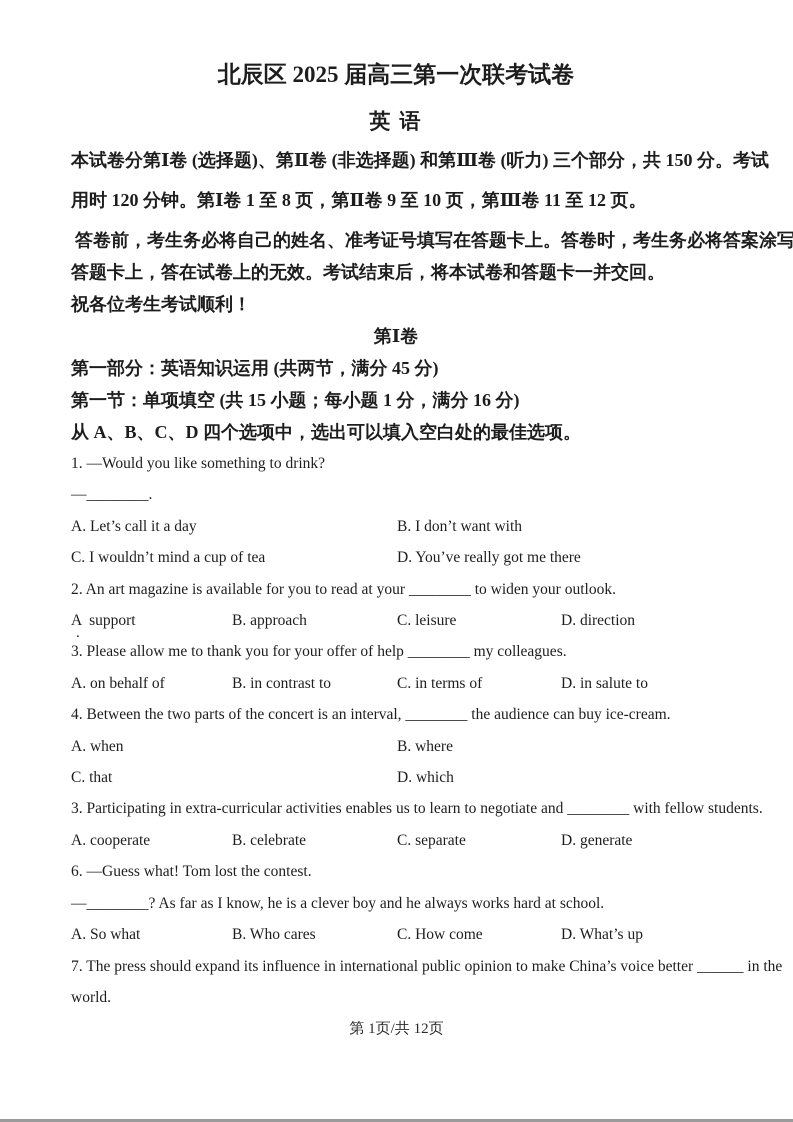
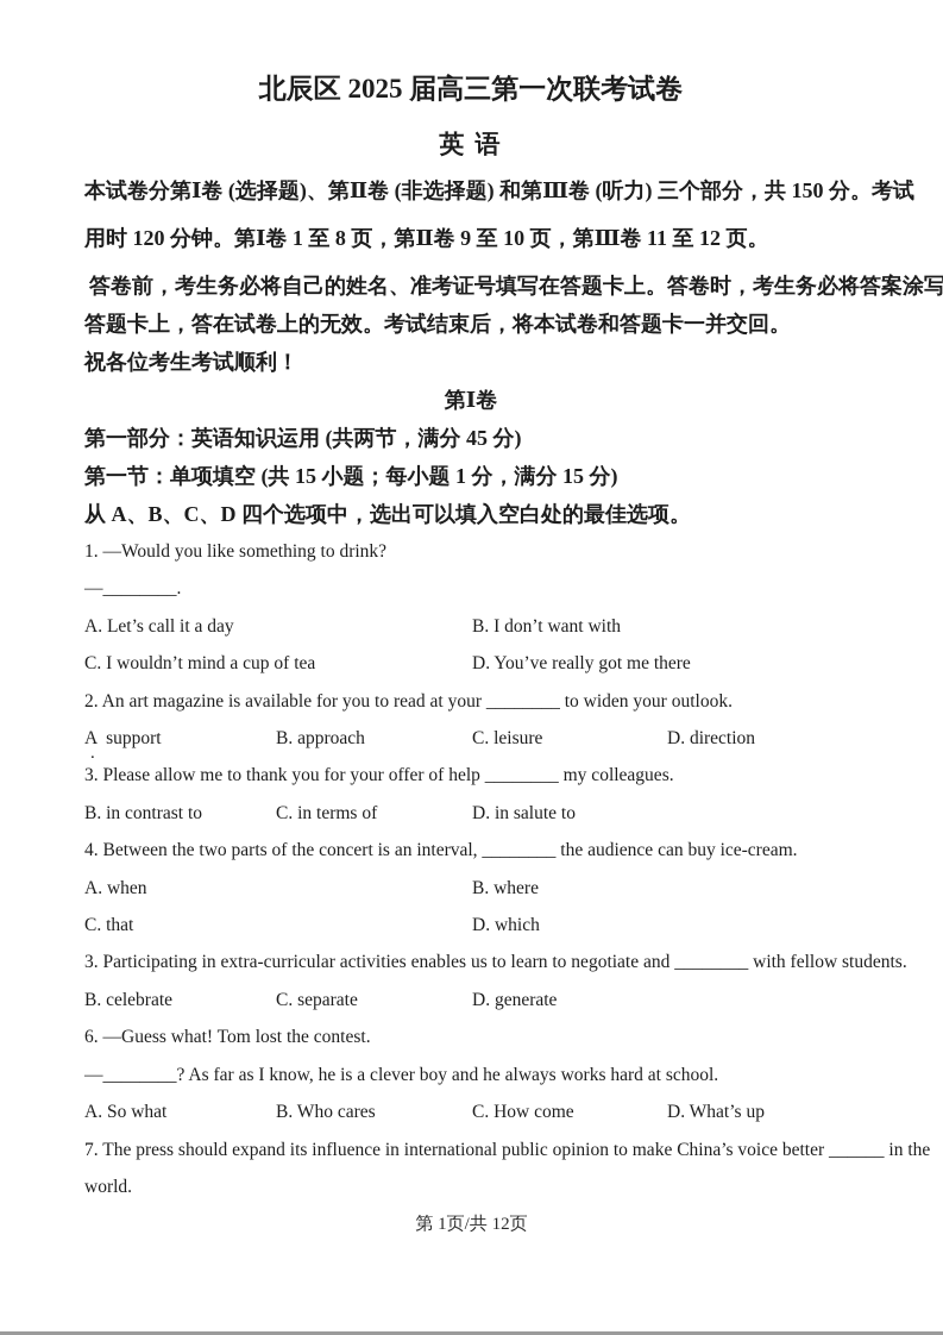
  北辰区 2025 届高三第一次联考试卷
  英 语
  本试卷分第Ⅰ卷 (选择题)、第Ⅱ卷 (非选择题) 和第Ⅲ卷 (听力) 三个部分，共 150 分。考试
  用时 120 分钟。第Ⅰ卷 1 至 8 页，第Ⅱ卷 9 至 10 页，第Ⅲ卷 11 至 12 页。
  答卷前，考生务必将自己的姓名、准考证号填写在答题卡上。答卷时，考生务必将答案涂写
  答题卡上，答在试卷上的无效。考试结束后，将本试卷和答题卡一并交回。
  祝各位考生考试顺利！
  第Ⅰ卷
  第一部分：英语知识运用 (共两节，满分 45 分)
- 第一节：单项填空 (共 15 小题；每小题 1 分，满分 16 分)
+ 第一节：单项填空 (共 15 小题；每小题 1 分，满分 15 分)
  从 A、B、C、D 四个选项中，选出可以填入空白处的最佳选项。
  1. —Would you like something to drink?
  —________.
  A. Let’s call it a day
  B. I don’t want with
  C. I wouldn’t mind a cup of tea
  D. You’ve really got me there
  2. An art magazine is available for you to read at your ________ to widen your outlook.
  A support
  B. approach
  C. leisure
  D. direction
  .
  3. Please allow me to thank you for your offer of help ________ my colleagues.
- A. on behalf of
  B. in contrast to
  C. in terms of
  D. in salute to
  4. Between the two parts of the concert is an interval, ________ the audience can buy ice-cream.
  A. when
  B. where
  C. that
  D. which
  3. Participating in extra-curricular activities enables us to learn to negotiate and ________ with fellow students.
- A. cooperate
  B. celebrate
  C. separate
  D. generate
  6. —Guess what! Tom lost the contest.
  —________? As far as I know, he is a clever boy and he always works hard at school.
  A. So what
  B. Who cares
  C. How come
  D. What’s up
  7. The press should expand its influence in international public opinion to make China’s voice better ______ in the
  world.
  第 1页/共 12页
